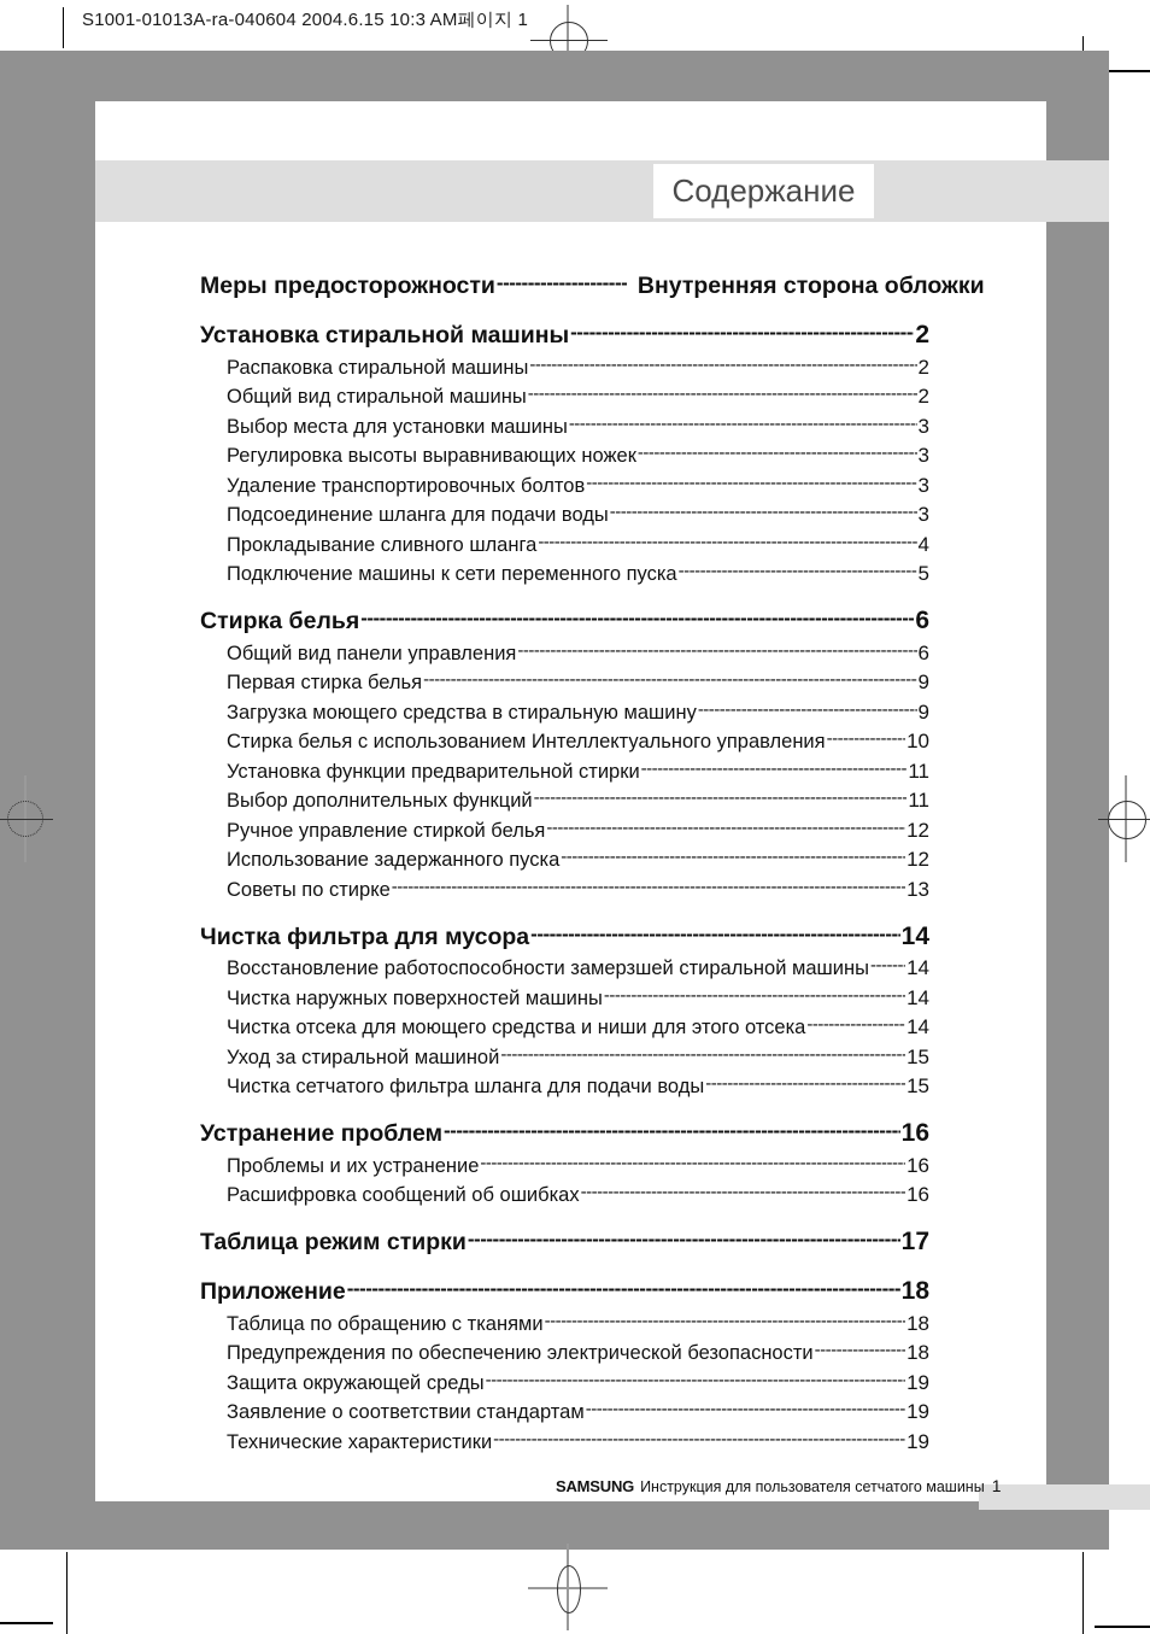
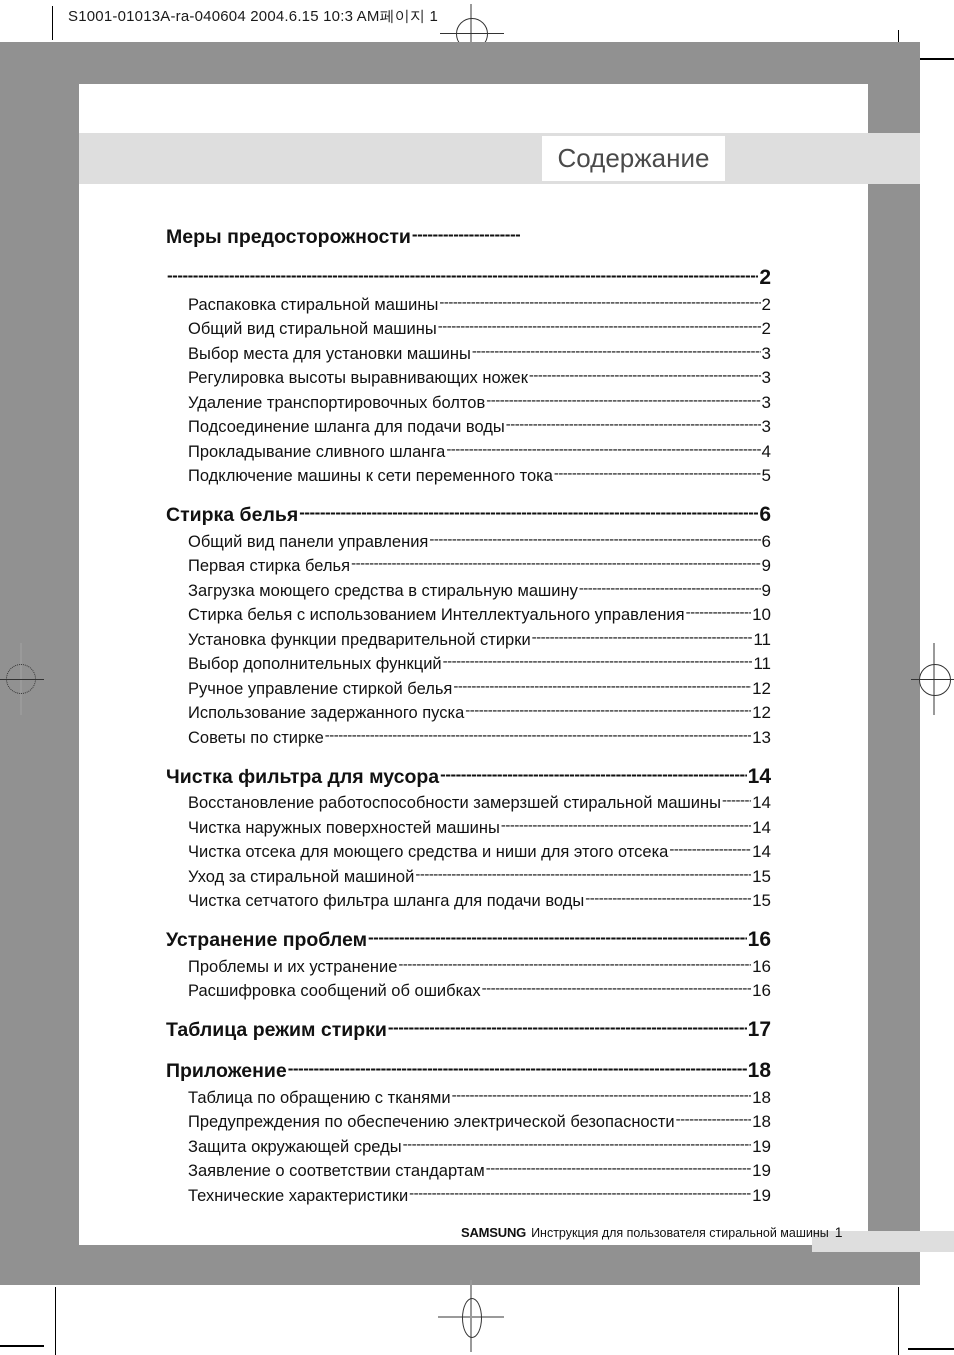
  S1001-01013A-ra-040604 2004.6.15 10:3 AM페이지 1
  Содержание
  Меры предосторожности
- Внутренняя сторона обложки
- Установка стиральной машины
  2
  Распаковка стиральной машины
  2
  Общий вид стиральной машины
  2
  Выбор места для установки машины
  3
  Регулировка высоты выравнивающих ножек
  3
  Удаление транспортировочных болтов
  3
  Подсоединение шланга для подачи воды
  3
  Прокладывание сливного шланга
  4
- Подключение машины к сети переменного пуска
+ Подключение машины к сети переменного тока
  5
  Стирка белья
  6
  Общий вид панели управления
  6
  Первая стирка белья
  9
  Загрузка моющего средства в стиральную машину
  9
  Стирка белья с использованием Интеллектуального управления
  10
  Установка функции предварительной стирки
  11
  Выбор дополнительных функций
  11
  Ручное управление стиркой белья
  12
  Использование задержанного пуска
  12
  Советы по стирке
  13
  Чистка фильтра для мусора
  14
  Восстановление работоспособности замерзшей стиральной машины
  14
  Чистка наружных поверхностей машины
  14
  Чистка отсека для моющего средства и ниши для этого отсека
  14
  Уход за стиральной машиной
  15
  Чистка сетчатого фильтра шланга для подачи воды
  15
  Устранение проблем
  16
  Проблемы и их устранение
  16
  Расшифровка сообщений об ошибках
  16
  Таблица режим стирки
  17
  Приложение
  18
  Таблица по обращению с тканями
  18
  Предупреждения по обеспечению электрической безопасности
  18
  Защита окружающей среды
  19
  Заявление о соответствии стандартам
  19
  Технические характеристики
  19
- SAMSUNG Инструкция для пользователя сетчатого машины 1
+ SAMSUNG Инструкция для пользователя стиральной машины 1
